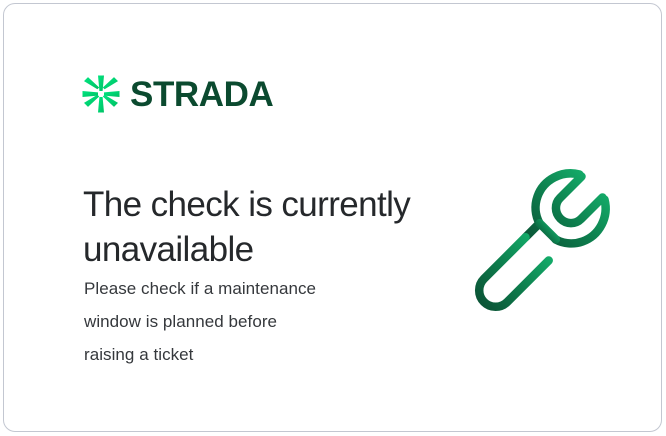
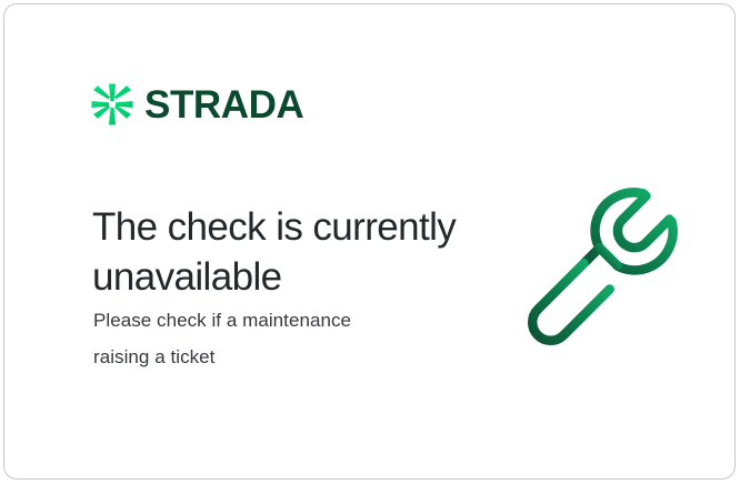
  STRADA
  The check is currently unavailable
  Please check if a maintenance
- window is planned before
  raising a ticket
